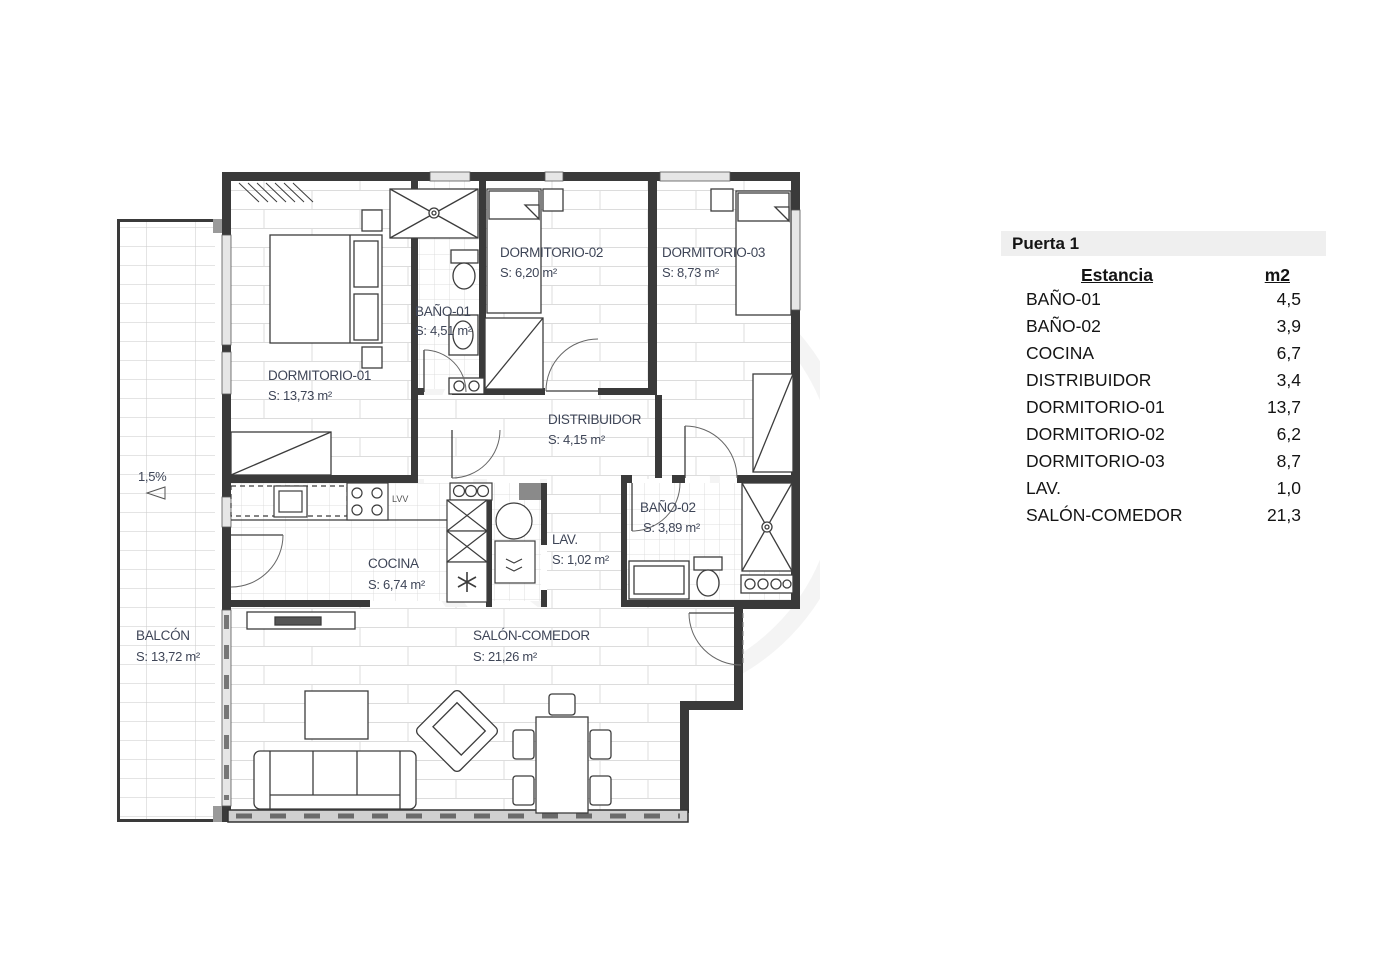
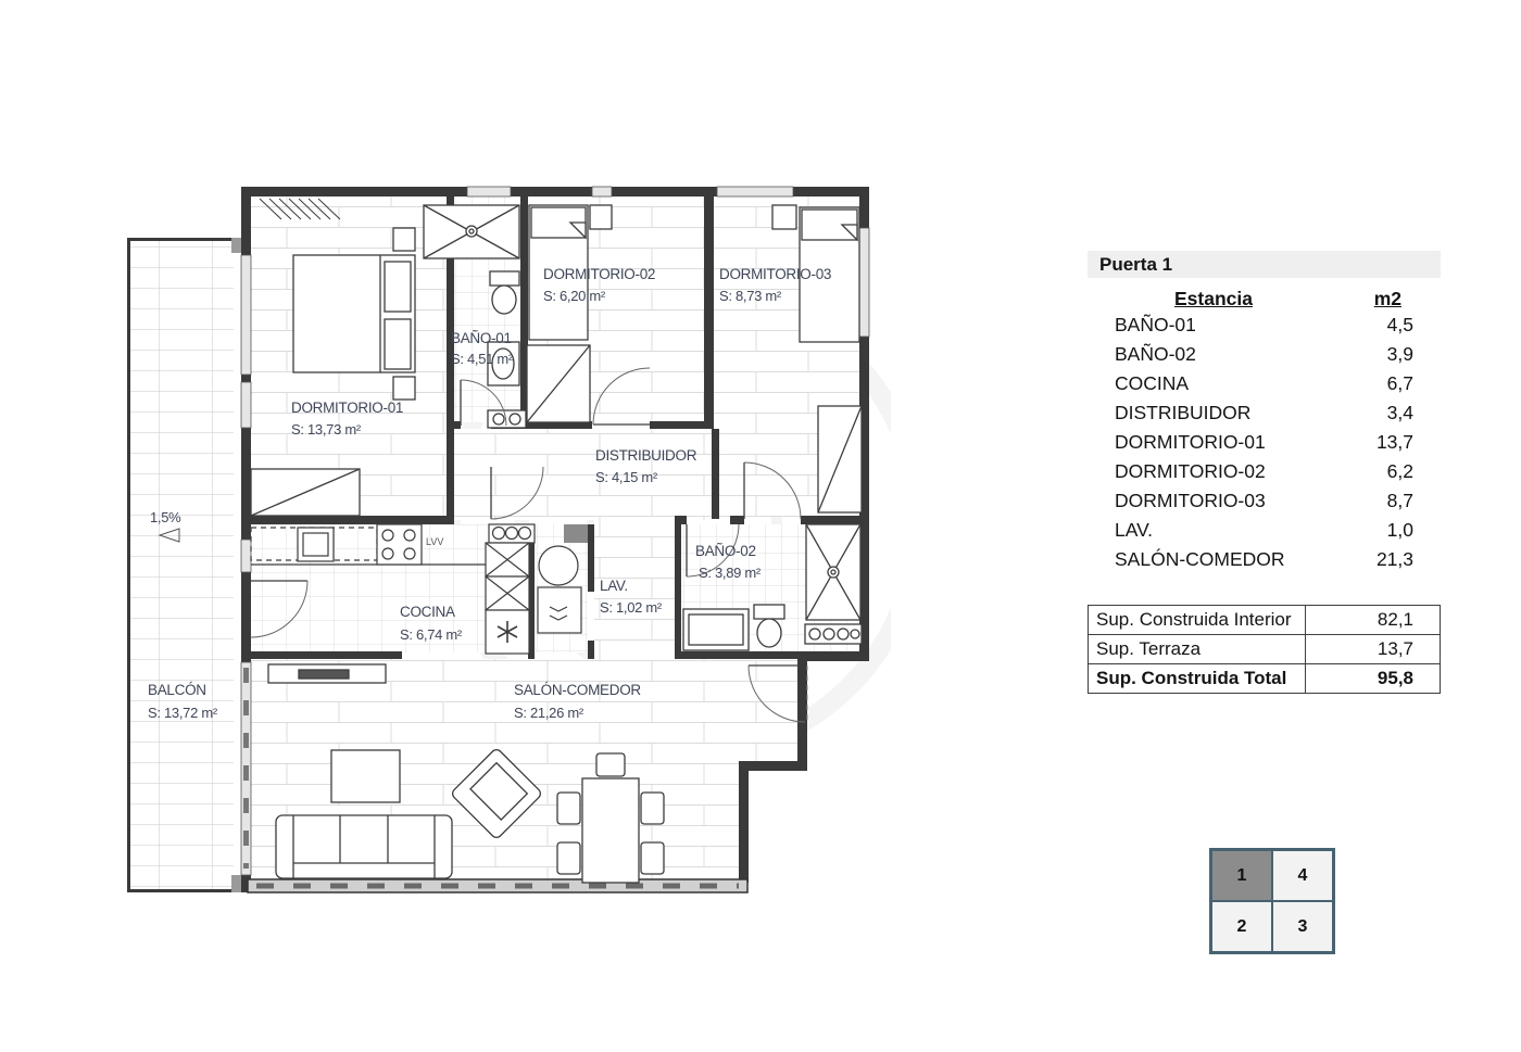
  DORMITORIO-01
  S: 13,73 m²
  DORMITORIO-02
  S: 6,20 m²
  DORMITORIO-03
  S: 8,73 m²
  BAÑO-01
  S: 4,51 m²
  BAÑO-02
  S: 3,89 m²
  DISTRIBUIDOR
  S: 4,15 m²
  COCINA
  S: 6,74 m²
  LAV.
  S: 1,02 m²
  SALÓN-COMEDOR
  S: 21,26 m²
  BALCÓN
  S: 13,72 m²
  1,5%
  LVV
  Puerta 1
  Estancia
  m2
  BAÑO-01
  4,5
  BAÑO-02
  3,9
  COCINA
  6,7
  DISTRIBUIDOR
  3,4
  DORMITORIO-01
  13,7
  DORMITORIO-02
  6,2
  DORMITORIO-03
  8,7
  LAV.
  1,0
  SALÓN-COMEDOR
  21,3
+ Sup. Construida Interior	82,1
+ Sup. Terraza	13,7
+ Sup. Construida Total	95,8
+ 1
+ 4
+ 2
+ 3
